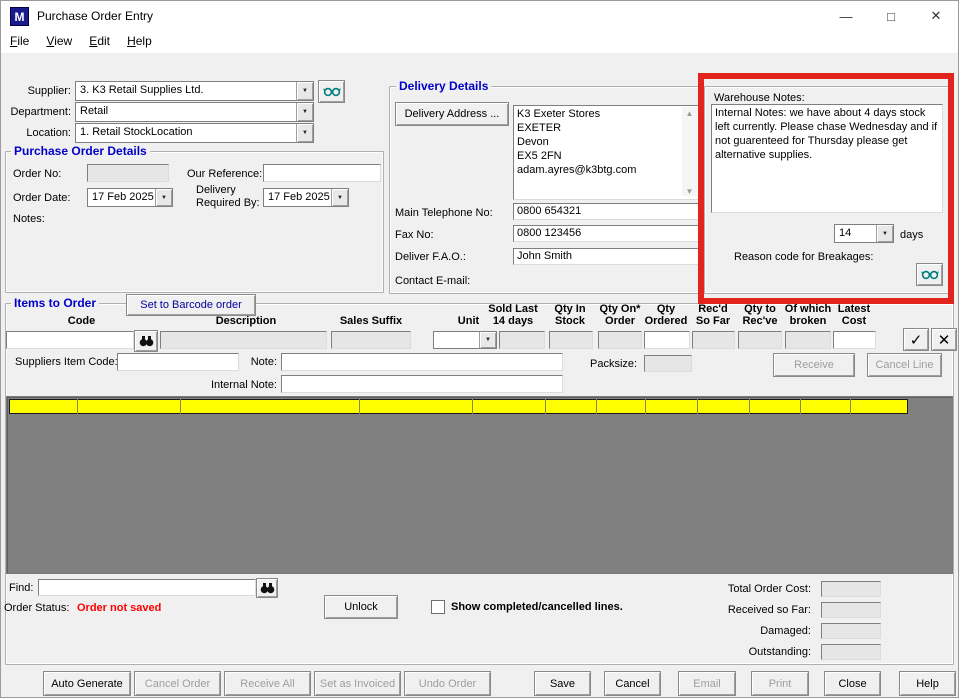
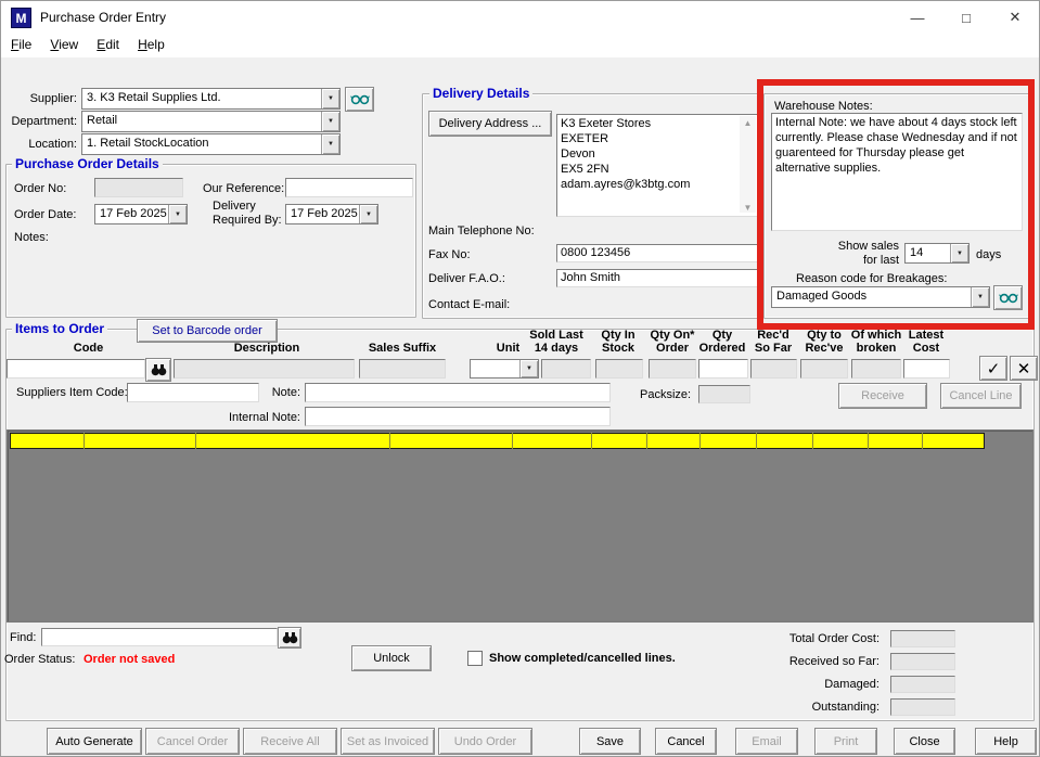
  M
  Purchase Order Entry
  —
  □
  ✕
  File View Edit Help
  Supplier:
  3. K3 Retail Supplies Ltd.
  Department:
  Retail
  Location:
  1. Retail StockLocation
  Purchase Order Details
  Order No:
  Our Reference:
  Order Date:
  17 Feb 2025
  Delivery
  Required By:
  17 Feb 2025
  Notes:
  Delivery Details
  Delivery Address ...
  K3 Exeter Stores
  EXETER
  Devon
  EX5 2FN
  adam.ayres@k3btg.com
  ▲
  ▼
  Main Telephone No:
- 0800 654321
  Fax No:
  0800 123456
  Deliver F.A.O.:
  John Smith
  Contact E-mail:
  Warehouse Notes:
- Internal Notes: we have about 4 days stock left currently. Please chase Wednesday and if not guarenteed for Thursday please get alternative supplies.
+ Internal Note: we have about 4 days stock left currently. Please chase Wednesday and if not guarenteed for Thursday please get alternative supplies.
+ Show sales
+ for last
  14
  days
  Reason code for Breakages:
+ Damaged Goods
  Items to Order
  Set to Barcode order
  Code
  Description
  Sales Suffix
  Unit
  Sold Last
  14 days
  Qty In
  Stock
  Qty On*
  Order
  Qty
  Ordered
  Rec'd
  So Far
  Qty to
  Rec've
  Of which
  broken
  Latest
  Cost
  ✓
  ✕
  Suppliers Item Code
  Note:
  Packsize:
  Receive
  Cancel Line
  Internal Note:
  Find:
  Order Status:
  Order not saved
  Unlock
  Show completed/cancelled lines.
  Total Order Cost:
  Received so Far:
  Damaged:
  Outstanding:
  Auto Generate
  Cancel Order
  Receive All
  Set as Invoiced
  Undo Order
  Save
  Cancel
  Email
  Print
  Close
  Help
